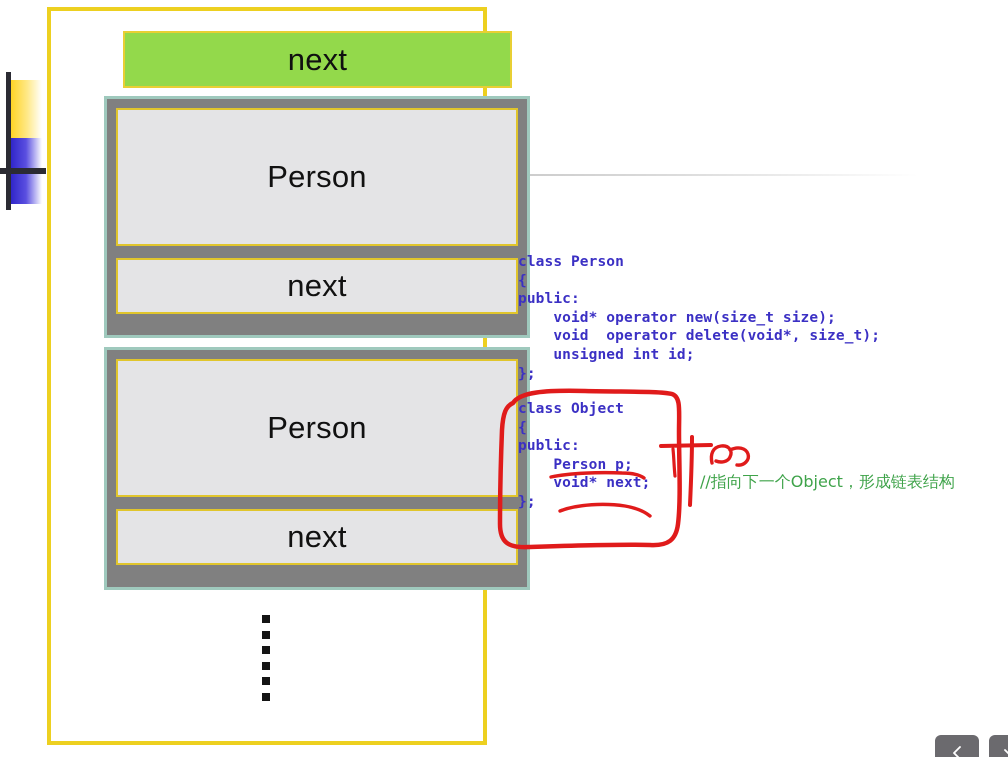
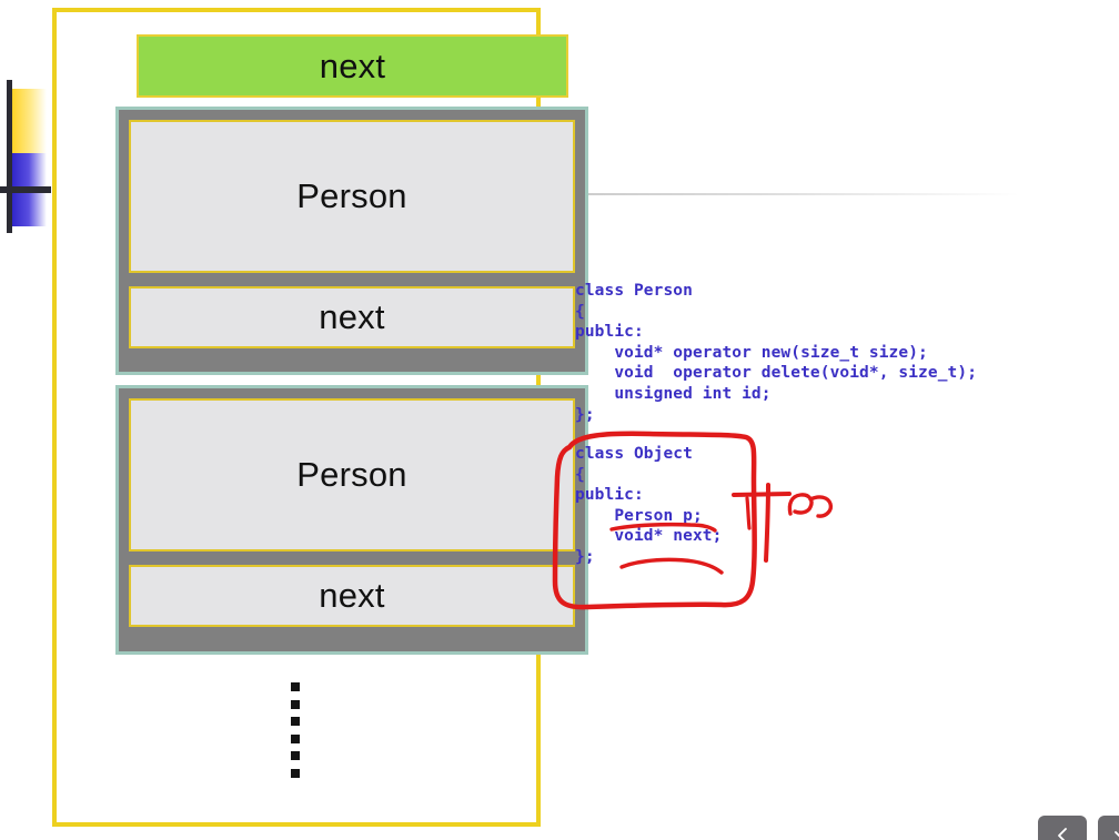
  next
  Person
  next
  Person
  next
  class Person
  {
  public:
  void* operator new(size_t size);
  void operator delete(void*, size_t);
  unsigned int id;
  };
  class Object
  {
  public:
  Person p;
  void* next;
  };
- //指向下一个Object，形成链表结构
